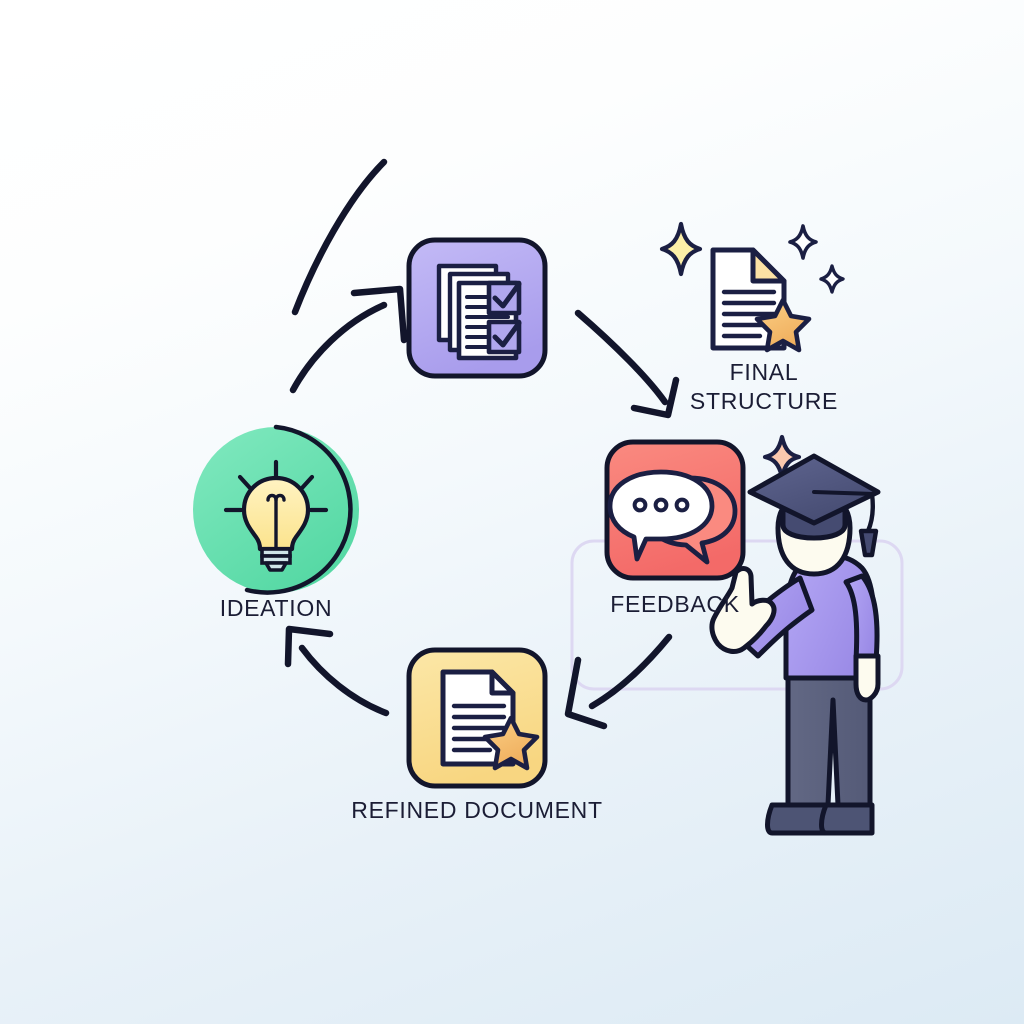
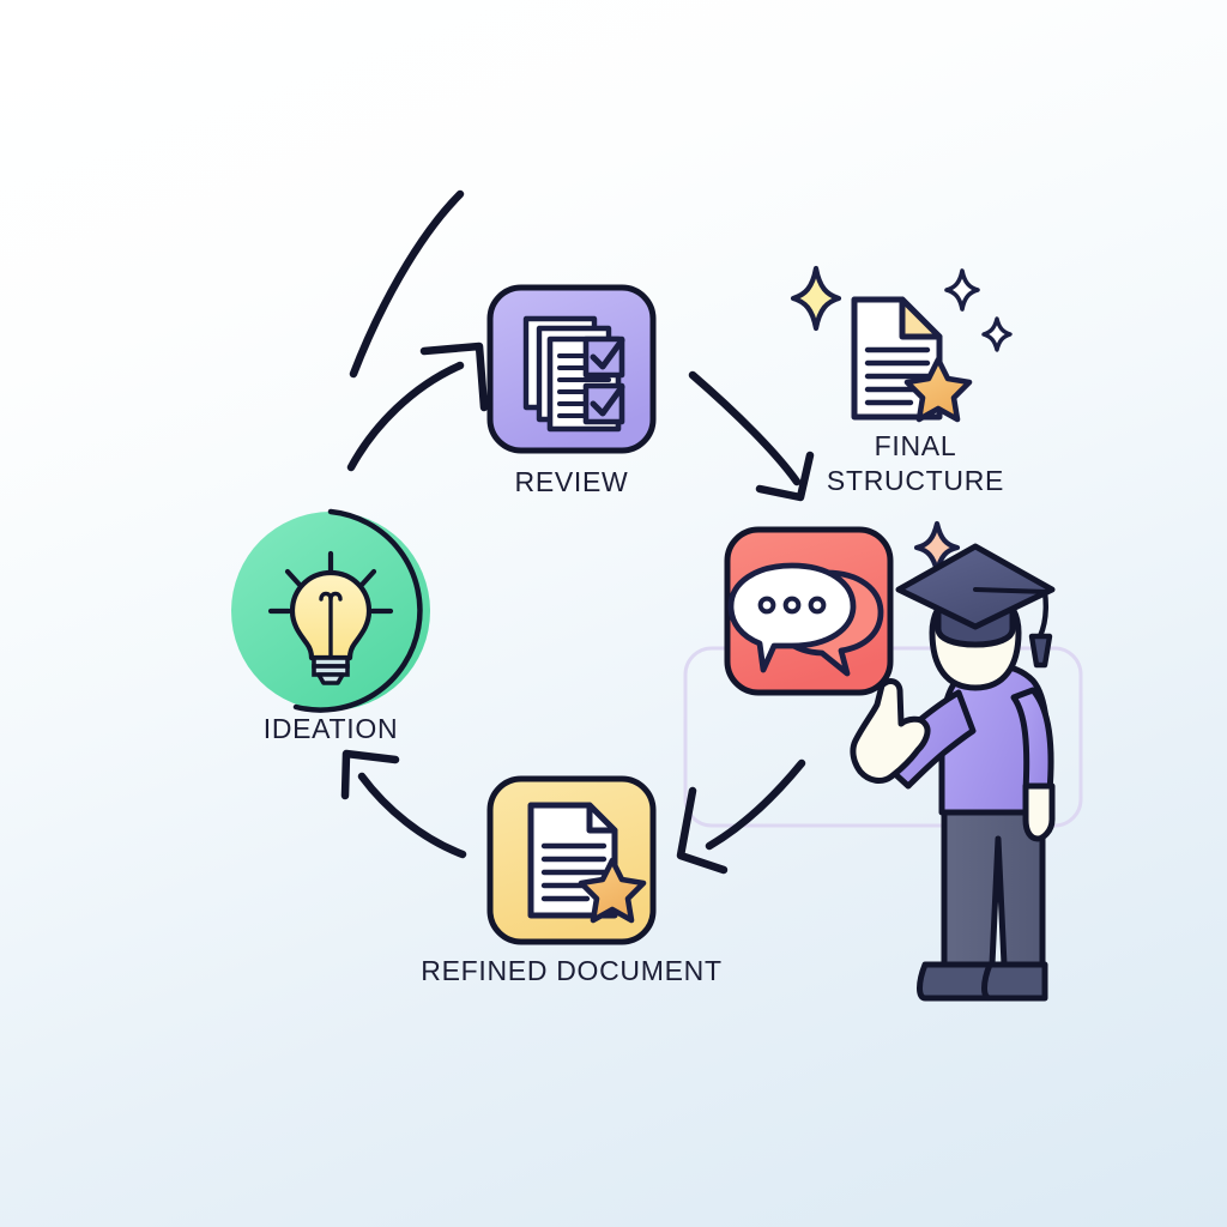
  IDEATION
+ REVIEW
  FINAL
  STRUCTURE
- FEEDBACK
  REFINED DOCUMENT
